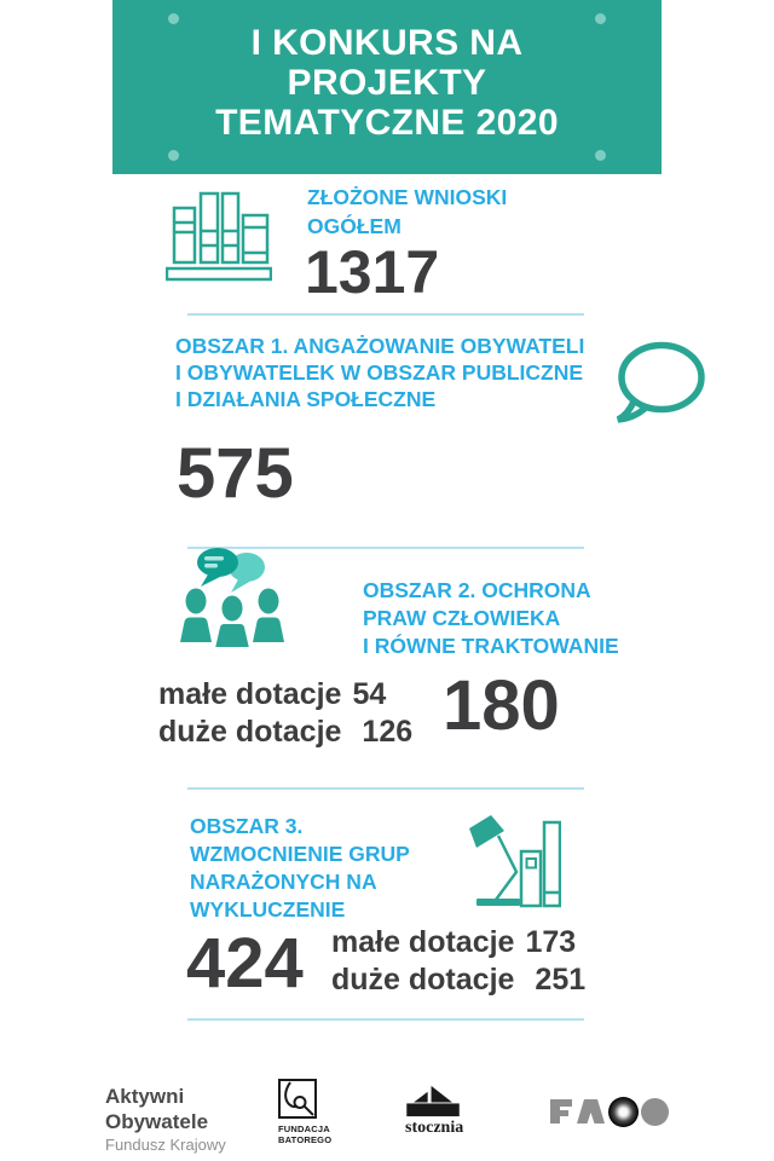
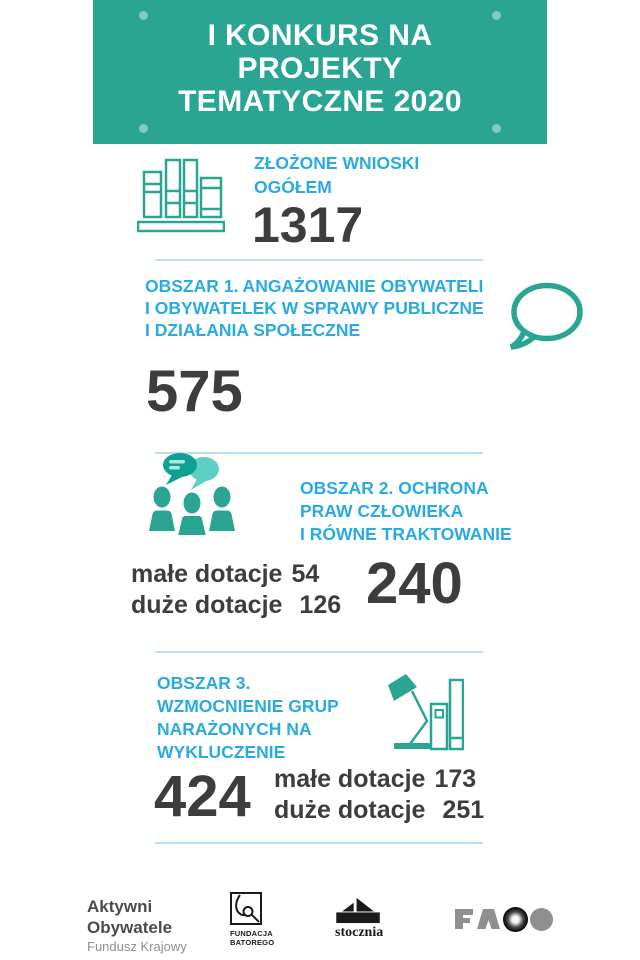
  I KONKURS NA
  PROJEKTY
  TEMATYCZNE 2020
  ZŁOŻONE WNIOSKI
  OGÓŁEM
  1317
  OBSZAR 1. ANGAŻOWANIE OBYWATELI
- I OBYWATELEK W OBSZAR PUBLICZNE
+ I OBYWATELEK W SPRAWY PUBLICZNE
  I DZIAŁANIA SPOŁECZNE
  575
  OBSZAR 2. OCHRONA
  PRAW CZŁOWIEKA
  I RÓWNE TRAKTOWANIE
  małe dotacje 54
  duże dotacje 126
- 180
+ 240
  OBSZAR 3.
  WZMOCNIENIE GRUP
  NARAŻONYCH NA
  WYKLUCZENIE
  424
  małe dotacje 173
  duże dotacje 251
  Aktywni
  Obywatele
  Fundusz Krajowy
  FUNDACJA
  BATOREGO
  stocznia
